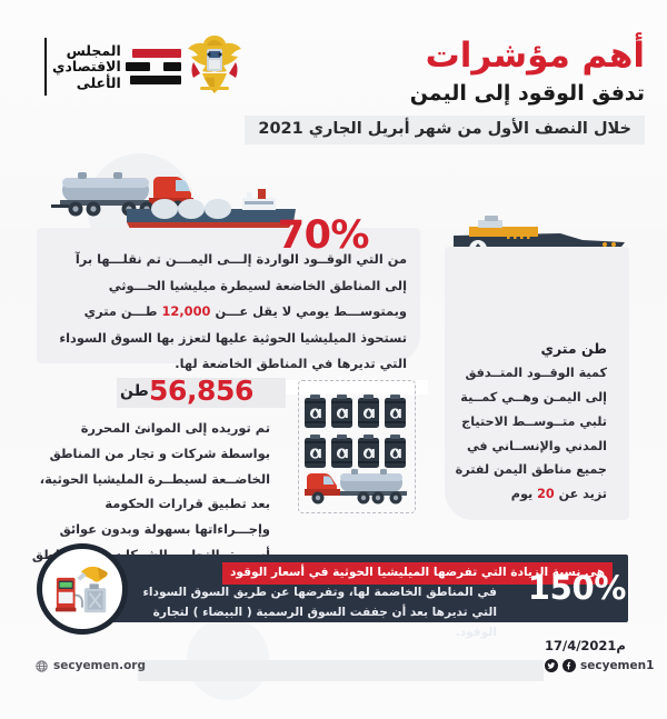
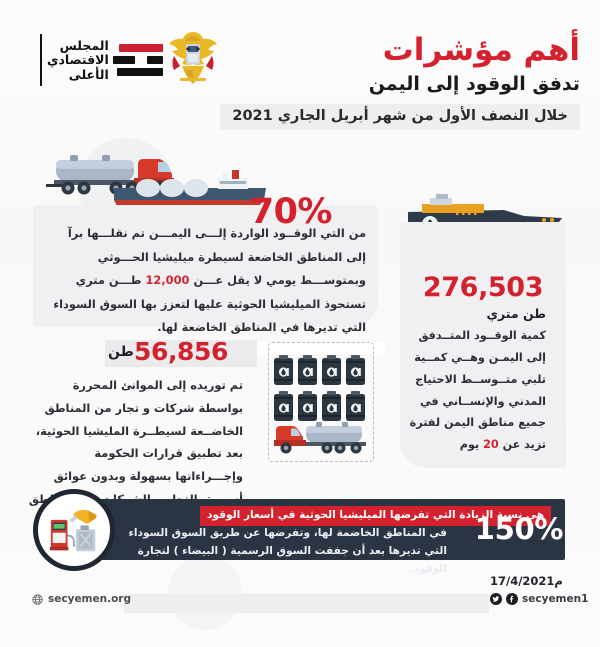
  المجلس
  الاقتصادي
  الأعلى
  أهم مؤشرات
  تدفق الوقود إلى اليمن
  خلال النصف الأول من شهر أبريل الجاري 2021
  70%
  من التي الوقــود الواردة إلـــى اليمـــن تم نقلـــها برآ إلى المناطق الخاضعة لسيطرة ميليشيا الحـــوثي وبمتوســـط يومي لا يقل عـــن 12,000 طـــن متري تستحوذ الميليشيا الحوثية عليها لتعزز بها السوق السوداء التي تديرها في المناطق الخاضعة لها.
+ 276,503
  طن متري
  كمية الوقــود المتــدفق إلى اليمـن وهــي كمــية تلبي متــوســط الاحتياج المدني والإنســاني في جميع مناطق اليمن لفترة تزيد عن 20 يوم
  56,856
  طن
  تم توريده إلى الموانئ المحررة بواسطة شركات و تجار من المناطق الخاضــعة لسيطــرة المليشيا الحوثية، بعد تطبيق قرارات الحكومة وإجـــراءاتها بسهولة وبدون عوائقطق
  هي نسبة الزيادة التي تفرضها الميليشيا الحوثية في أسعار الوقود
  في المناطق الخاضمة لها، وتفرضها عن طريق السوق السوداء التي تديرها بعد أن جففت السوق الرسمية ( البيضاء ) لتجارة
  150%
  17/4/2021م
  secyemen.org
  secyemen1
